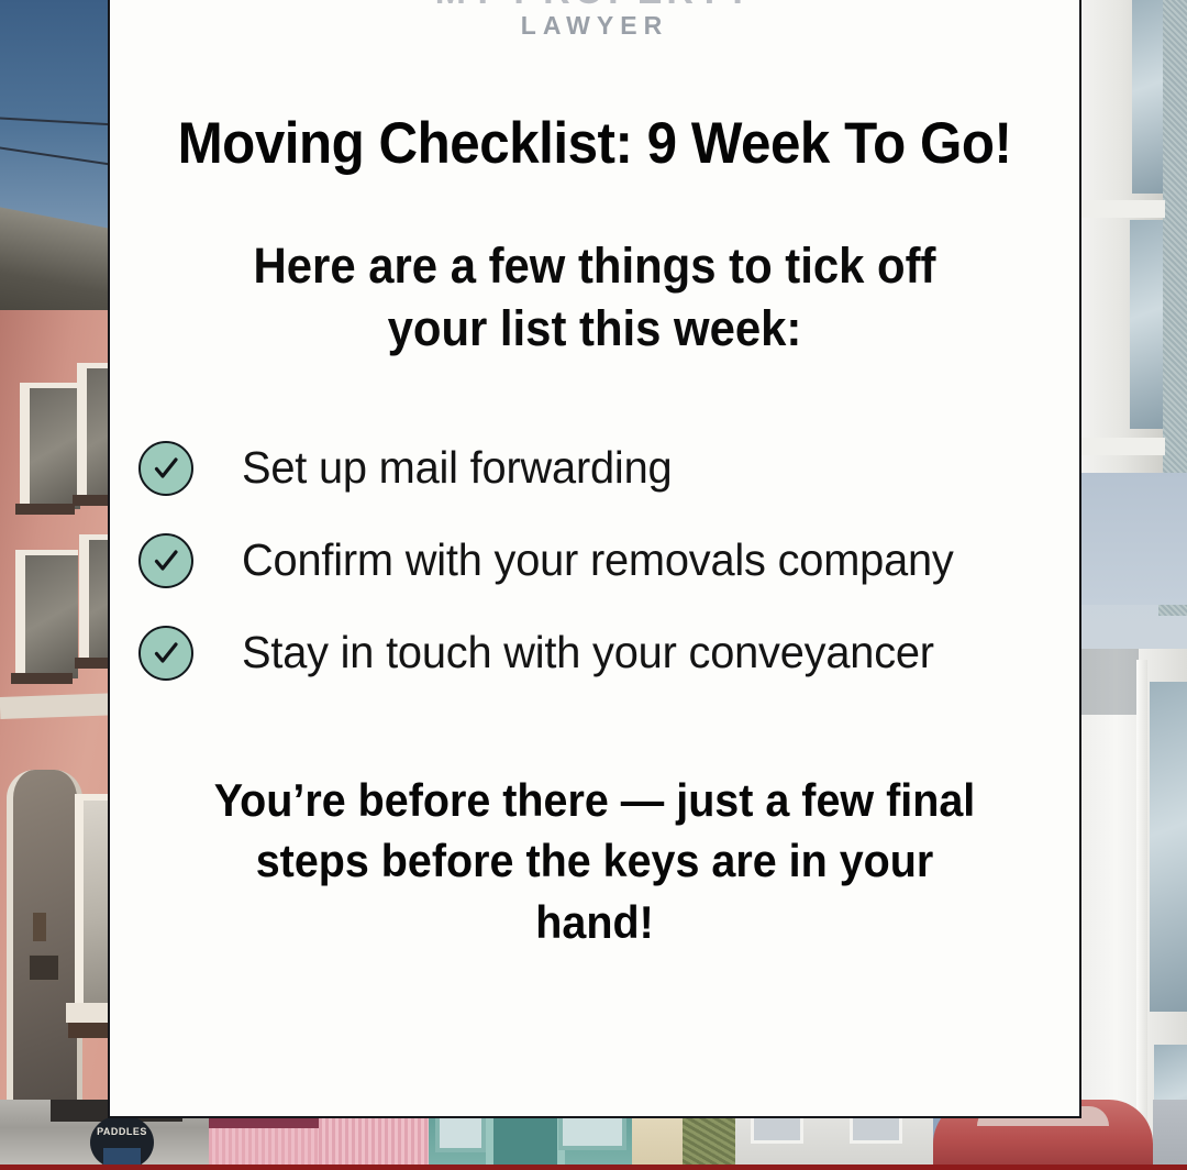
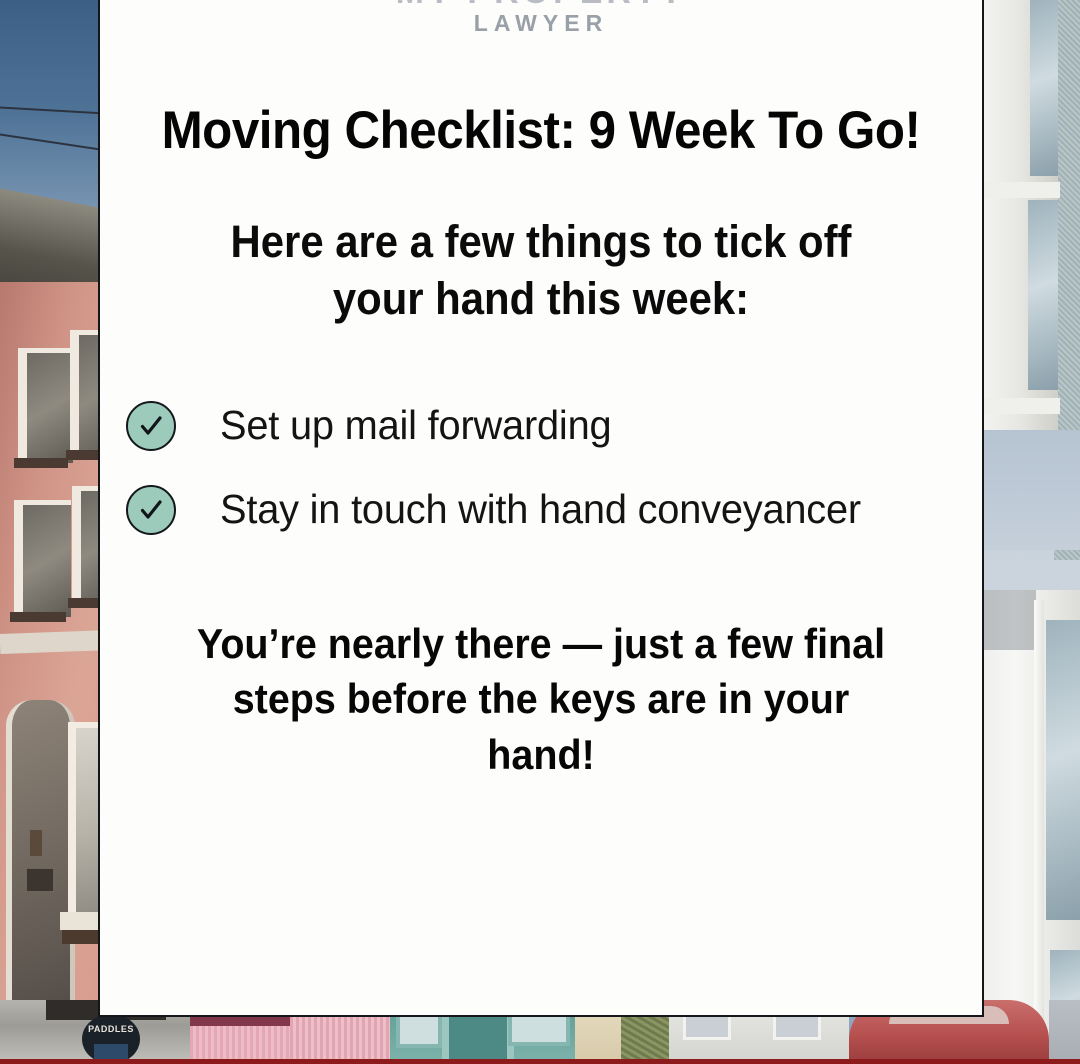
  PADDLES
  LAWYER
  Moving Checklist: 9 Week To Go!
- Here are a few things to tick off your list this week:
+ Here are a few things to tick off your hand this week:
  Set up mail forwarding
- Confirm with your removals company
- Stay in touch with your conveyancer
+ Stay in touch with hand conveyancer
- You’re before there — just a few final steps before the keys are in your hand!
+ You’re nearly there — just a few final steps before the keys are in your hand!
